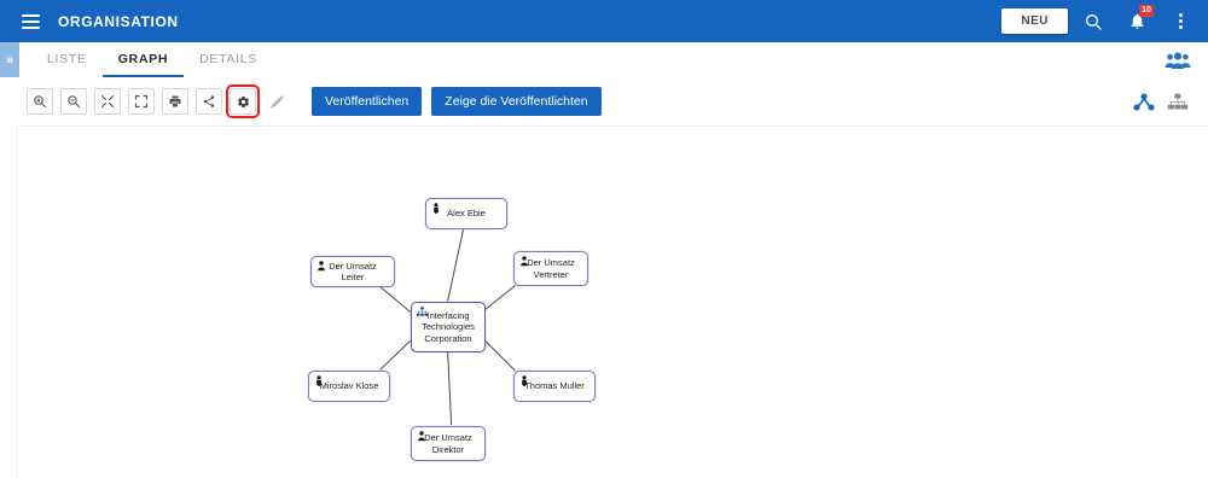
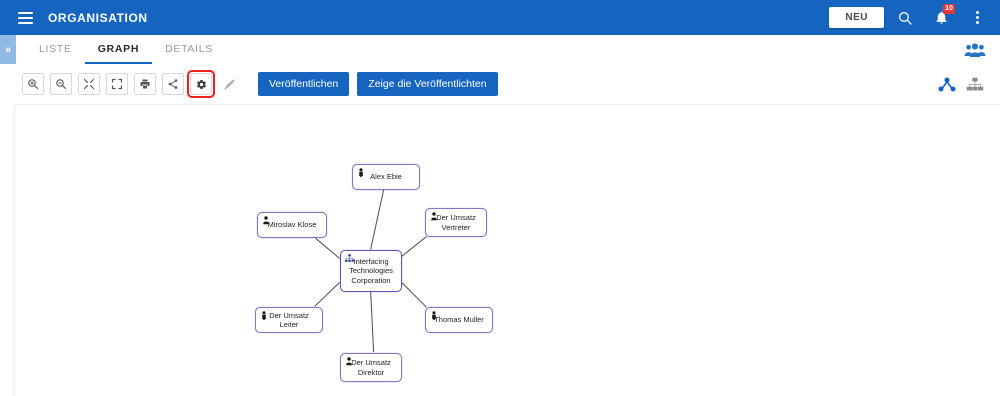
  ORGANISATION
  NEU
  »
  LISTE
  GRAPH
  DETAILS
  Veröffentlichen
  Zeige die Veröffentlichten
  Alex Ebie
- Der Umsatz Leiter
+ Miroslav Klose
  Der Umsatz
  Vertreter
  Interfacing
  Technologies
  Corporation
- Miroslav Klose
+ Der Umsatz Leiter
  Thomas Muller
  Der Umsatz
  Direktor
